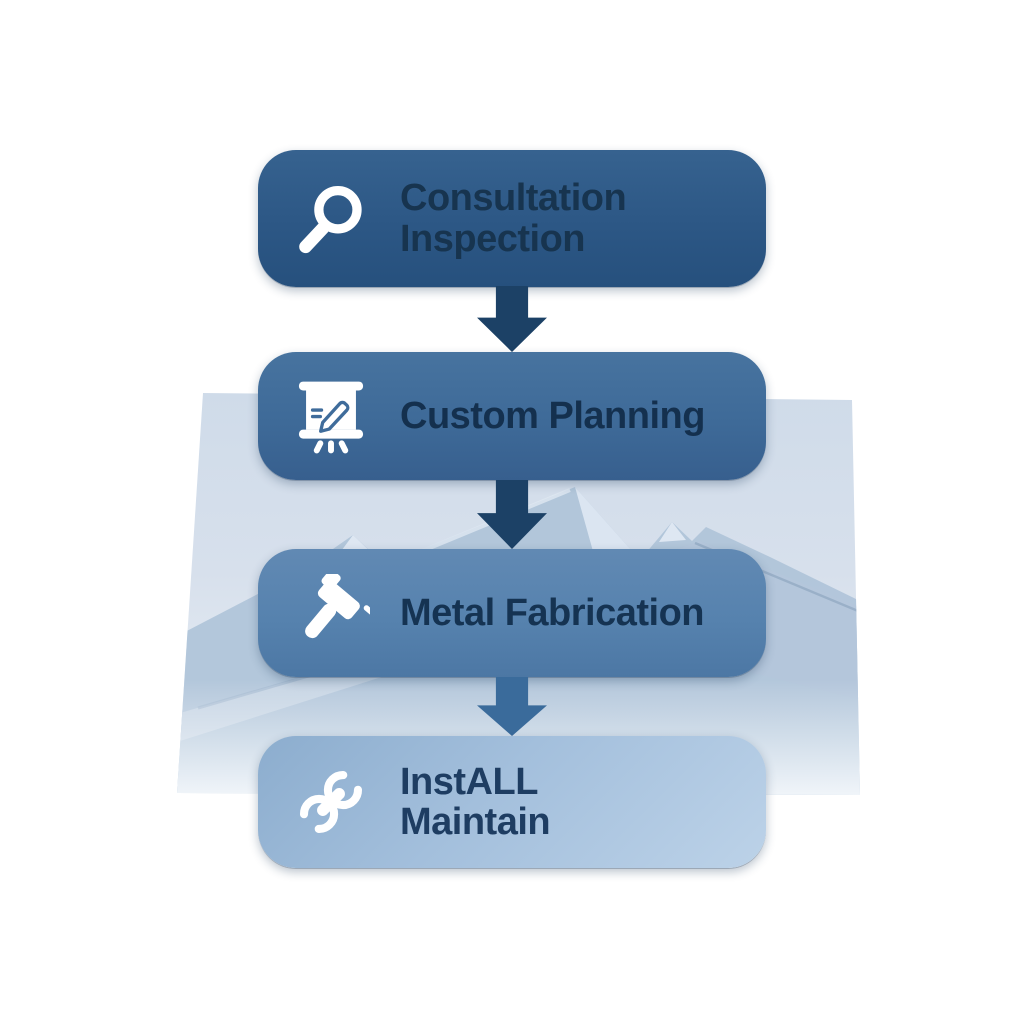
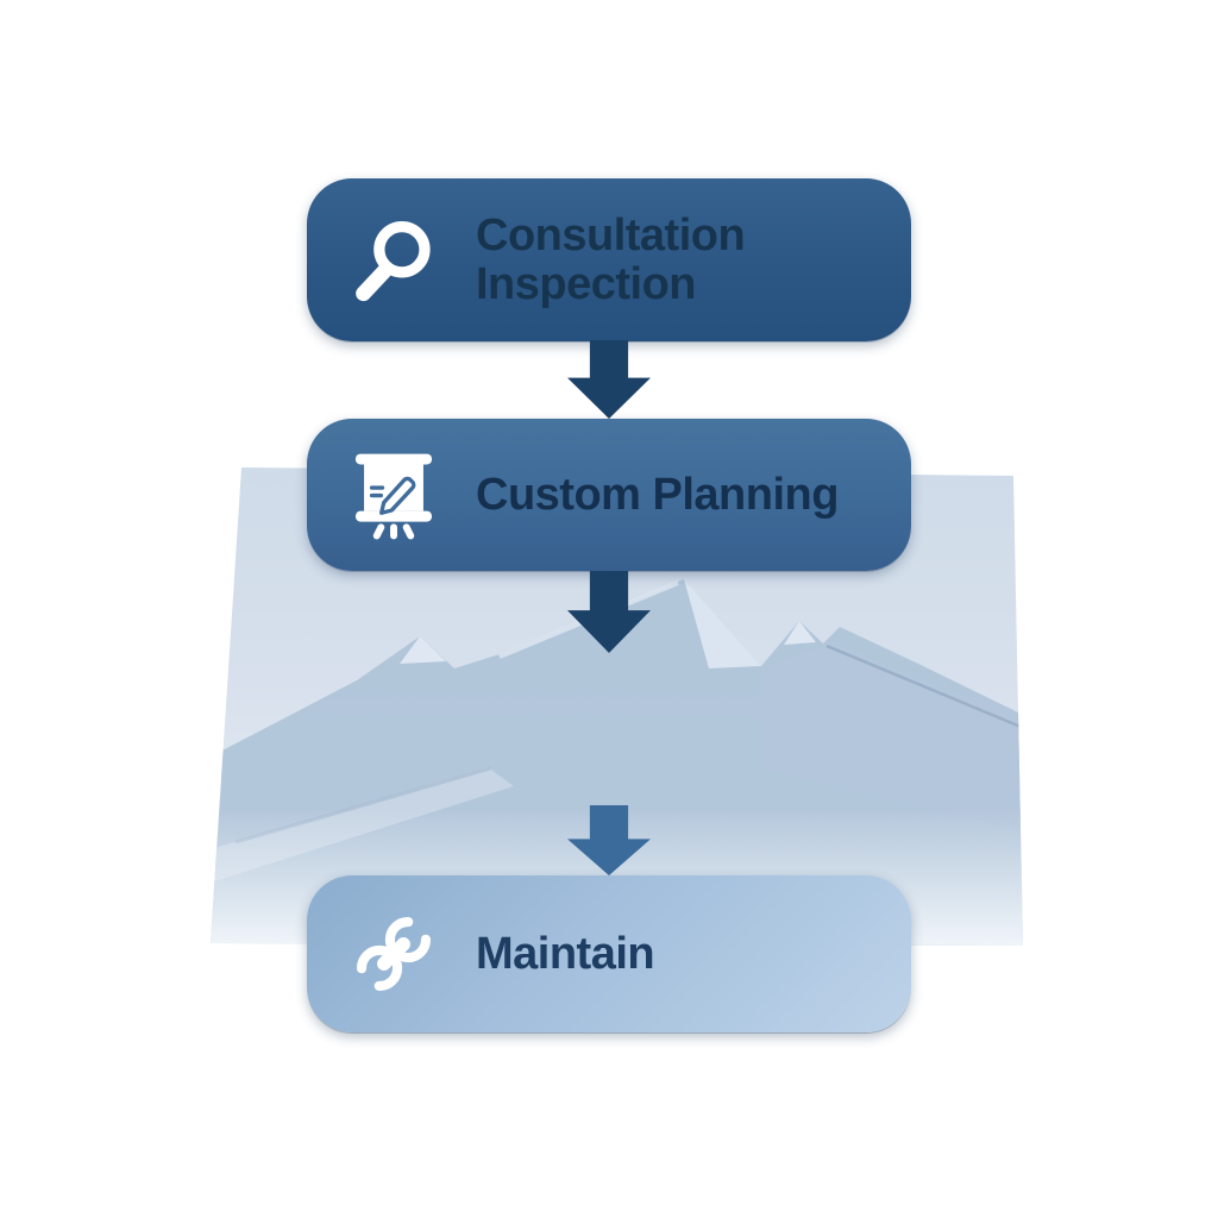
  Consultation
  Inspection
  Custom Planning
- Metal Fabrication
- InstALL
  Maintain
